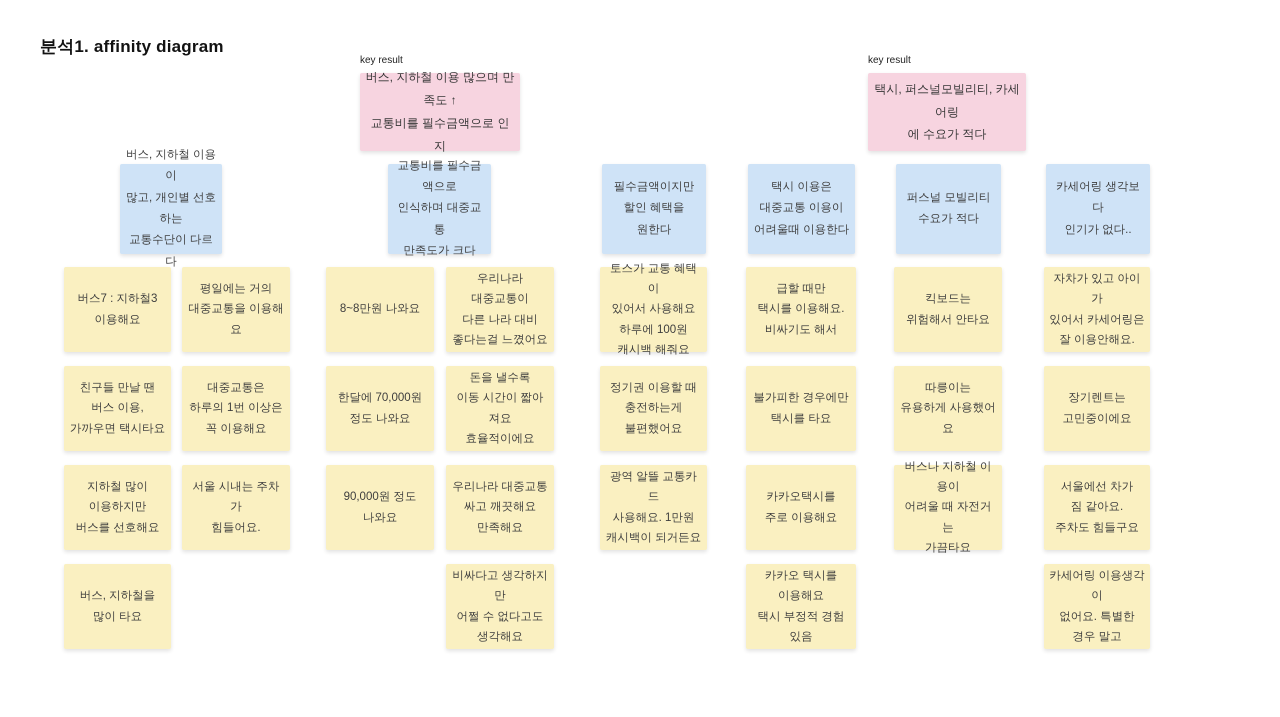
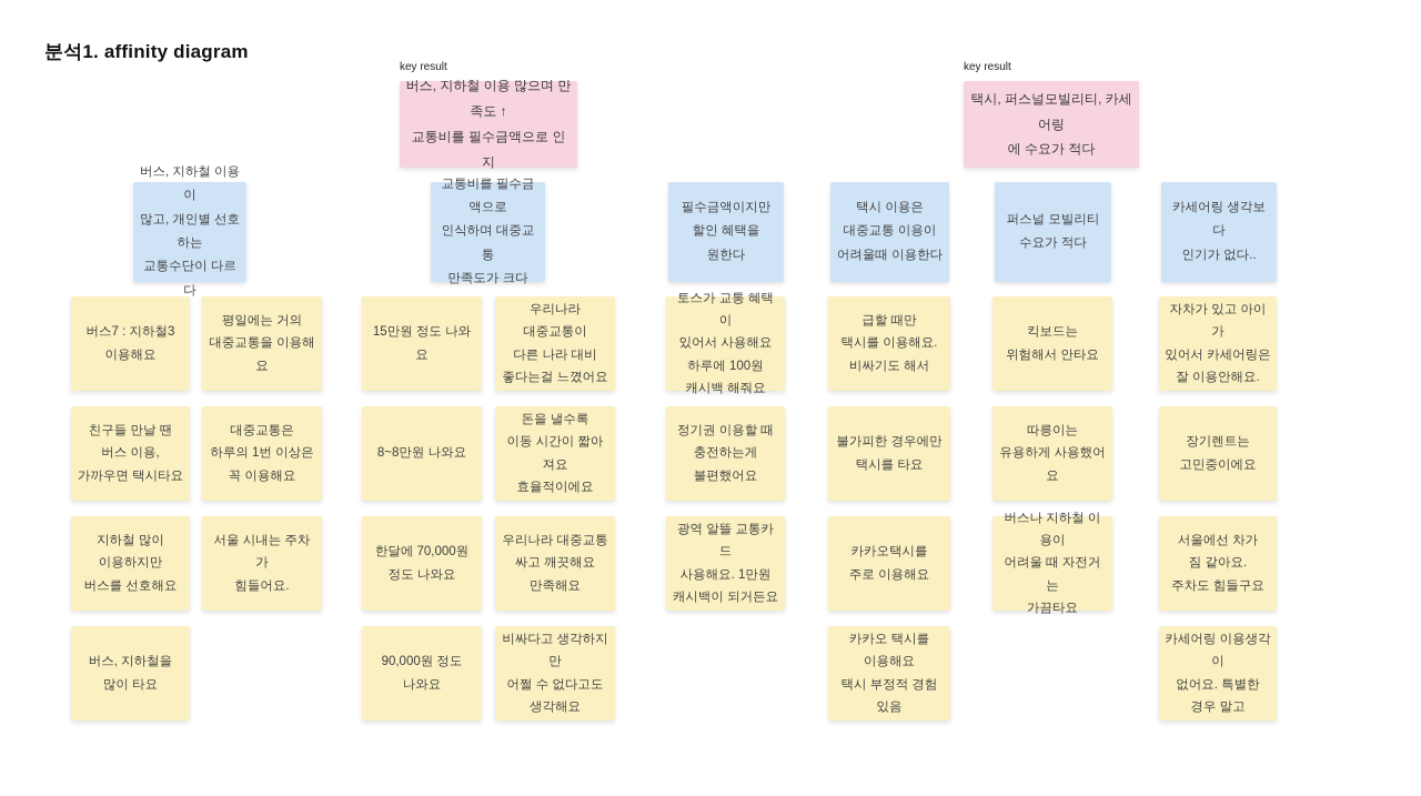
  분석1. affinity diagram
  key result
  버스, 지하철 이용 많으며 만족도 ↑
  교통비를 필수금액으로 인지
  key result
  택시, 퍼스널모빌리티, 카세어링
  에 수요가 적다
  버스, 지하철 이용이
  많고, 개인별 선호하는
  교통수단이 다르다
  교통비를 필수금액으로
  인식하며 대중교통
  만족도가 크다
  필수금액이지만
  할인 혜택을
  원한다
  택시 이용은
  대중교통 이용이
  어려울때 이용한다
  퍼스널 모빌리티
  수요가 적다
  카세어링 생각보다
  인기가 없다..
  버스7 : 지하철3
  이용해요
  친구들 만날 땐
  버스 이용,
  가까우면 택시타요
  지하철 많이
  이용하지만
  버스를 선호해요
  버스, 지하철을
  많이 타요
  평일에는 거의
  대중교통을 이용해요
  대중교통은
  하루의 1번 이상은
  꼭 이용해요
  서울 시내는 주차가
  힘들어요.
+ 15만원 정도 나와요
  8~8만원 나와요
  한달에 70,000원
  정도 나와요
  90,000원 정도
  나와요
  우리나라
  대중교통이
  다른 나라 대비
  좋다는걸 느꼈어요
  돈을 낼수록
  이동 시간이 짧아져요
  효율적이에요
  우리나라 대중교통
  싸고 깨끗해요
  만족해요
  비싸다고 생각하지만
  어쩔 수 없다고도
  생각해요
  토스가 교통 혜택이
  있어서 사용해요
  하루에 100원
  캐시백 해줘요
  정기권 이용할 때
  충전하는게
  불편했어요
  광역 알뜰 교통카드
  사용해요. 1만원
  캐시백이 되거든요
  급할 때만
  택시를 이용해요.
  비싸기도 해서
  불가피한 경우에만
  택시를 타요
  카카오택시를
  주로 이용해요
  카카오 택시를
  이용해요
  택시 부정적 경험 있음
  킥보드는
  위험해서 안타요
  따릉이는
  유용하게 사용했어요
  버스나 지하철 이용이
  어려울 때 자전거는
  가끔타요
  자차가 있고 아이가
  있어서 카세어링은
  잘 이용안해요.
  장기렌트는
  고민중이에요
  서울에선 차가
  짐 같아요.
  주차도 힘들구요
  카세어링 이용생각이
  없어요. 특별한
  경우 말고
